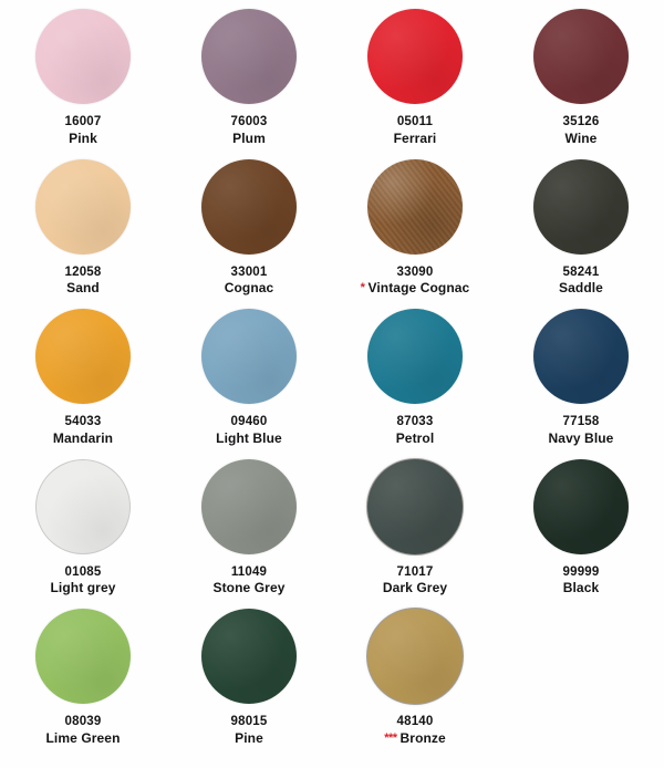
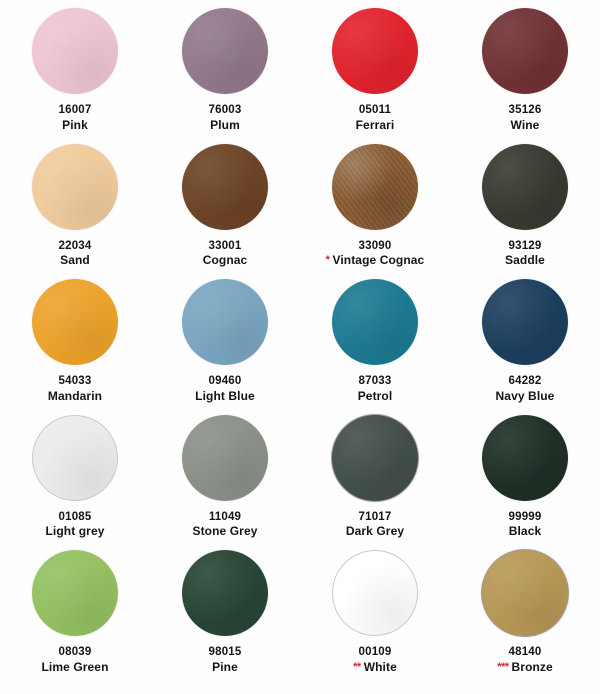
  16007
  Pink
  76003
  Plum
  05011
  Ferrari
  35126
  Wine
- 12058
+ 22034
  Sand
  33001
  Cognac
  33090
  * Vintage Cognac
- 58241
+ 93129
  Saddle
  54033
  Mandarin
  09460
  Light Blue
  87033
  Petrol
- 77158
+ 64282
  Navy Blue
  01085
  Light grey
  11049
  Stone Grey
  71017
  Dark Grey
  99999
  Black
  08039
  Lime Green
  98015
  Pine
+ 00109
+ ** White
  48140
  *** Bronze
